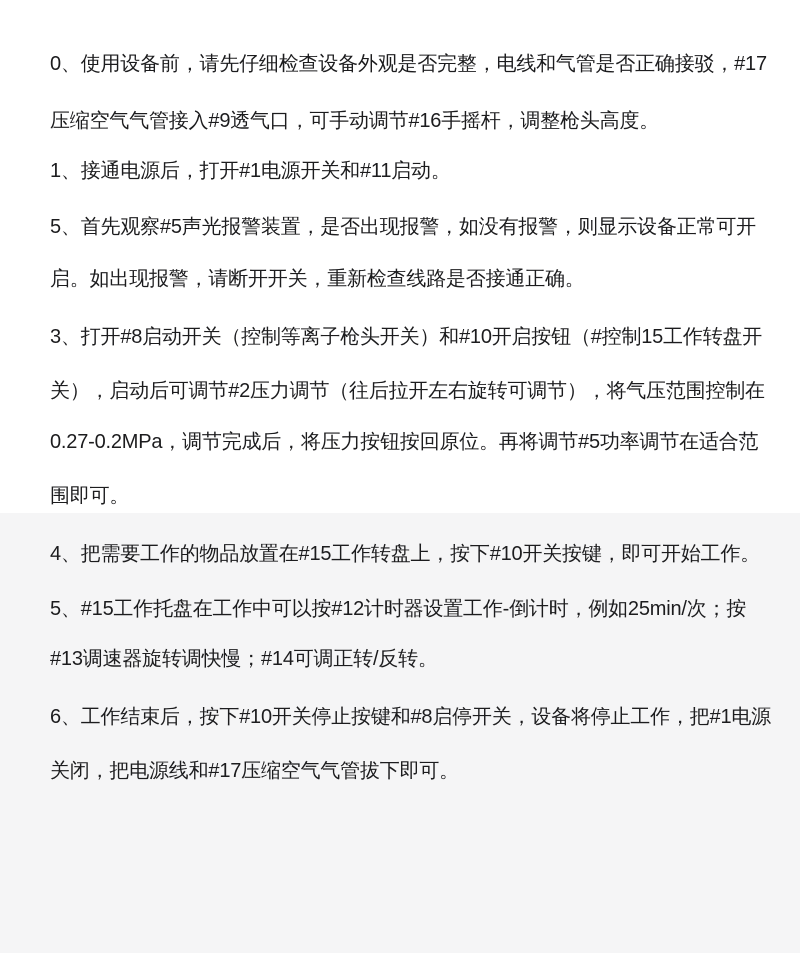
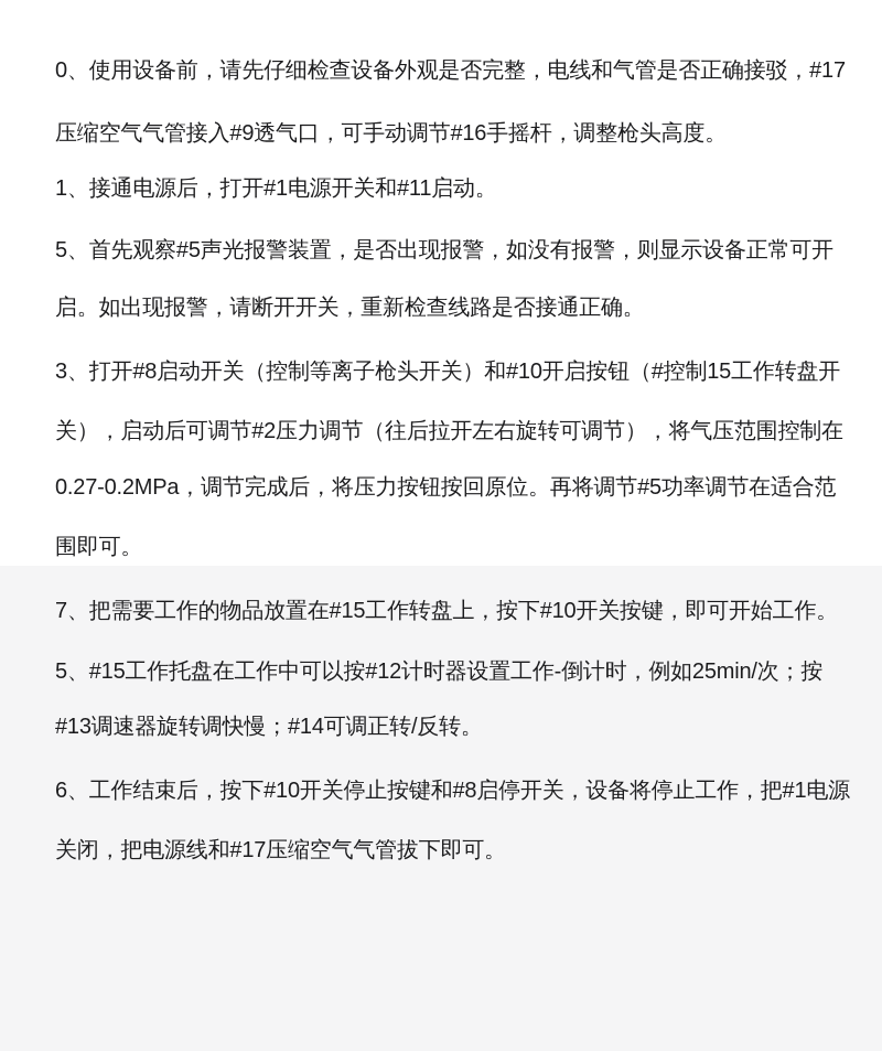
  0、使用设备前，请先仔细检查设备外观是否完整，电线和气管是否正确接驳，#17
  压缩空气气管接入#9透气口，可手动调节#16手摇杆，调整枪头高度。
  1、接通电源后，打开#1电源开关和#11启动。
  5、首先观察#5声光报警装置，是否出现报警，如没有报警，则显示设备正常可开
  启。如出现报警，请断开开关，重新检查线路是否接通正确。
  3、打开#8启动开关（控制等离子枪头开关）和#10开启按钮（#控制15工作转盘开
  关），启动后可调节#2压力调节（往后拉开左右旋转可调节），将气压范围控制在
  0.27-0.2MPa，调节完成后，将压力按钮按回原位。再将调节#5功率调节在适合范
  围即可。
- 4、把需要工作的物品放置在#15工作转盘上，按下#10开关按键，即可开始工作。
+ 7、把需要工作的物品放置在#15工作转盘上，按下#10开关按键，即可开始工作。
  5、#15工作托盘在工作中可以按#12计时器设置工作-倒计时，例如25min/次；按
  #13调速器旋转调快慢；#14可调正转/反转。
  6、工作结束后，按下#10开关停止按键和#8启停开关，设备将停止工作，把#1电源
  关闭，把电源线和#17压缩空气气管拔下即可。
